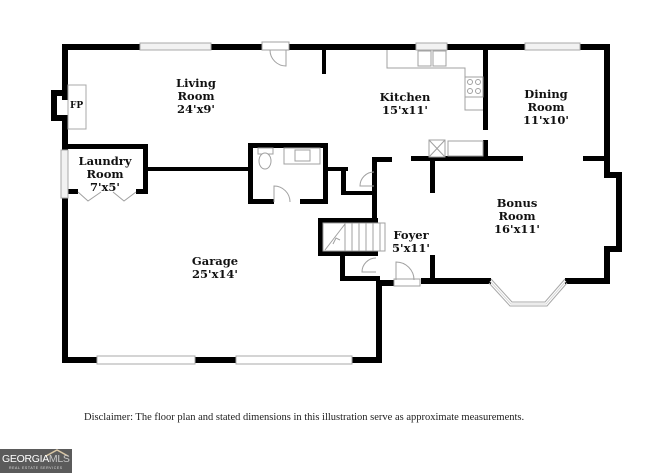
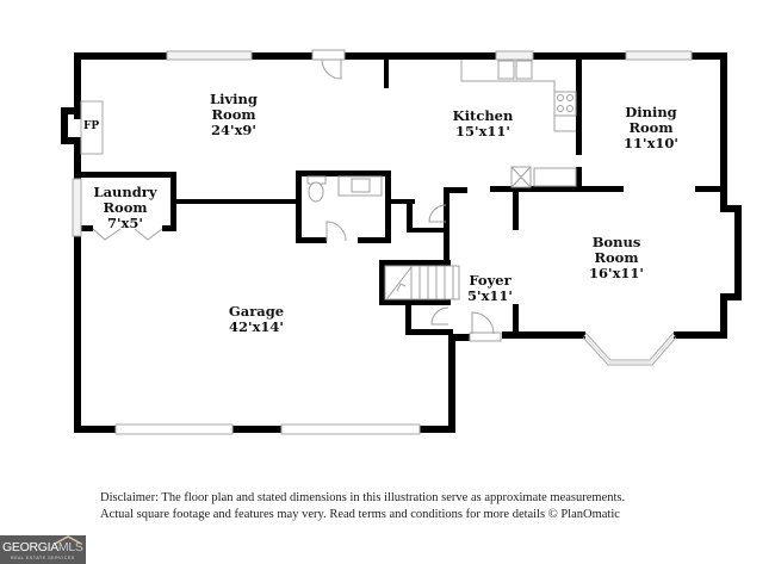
  Living
  Room
  24'x9'
  Kitchen
  15'x11'
  Dining
  Room
  11'x10'
  Laundry
  Room
  7'x5'
  Garage
- 25'x14'
+ 42'x14'
  Foyer
  5'x11'
  Bonus
  Room
  16'x11'
  FP
  Disclaimer: The floor plan and stated dimensions in this illustration serve as approximate measurements.
+ Actual square footage and features may very. Read terms and conditions for more details © PlanOmatic
  GEORGIAMLS
